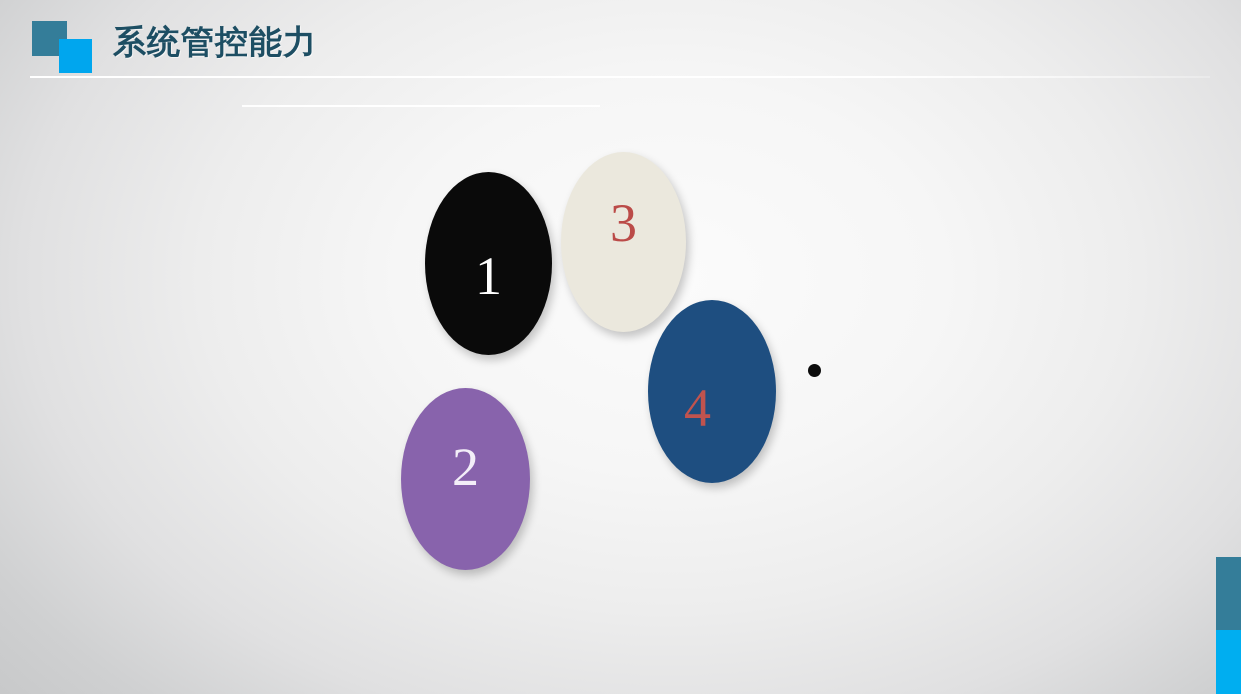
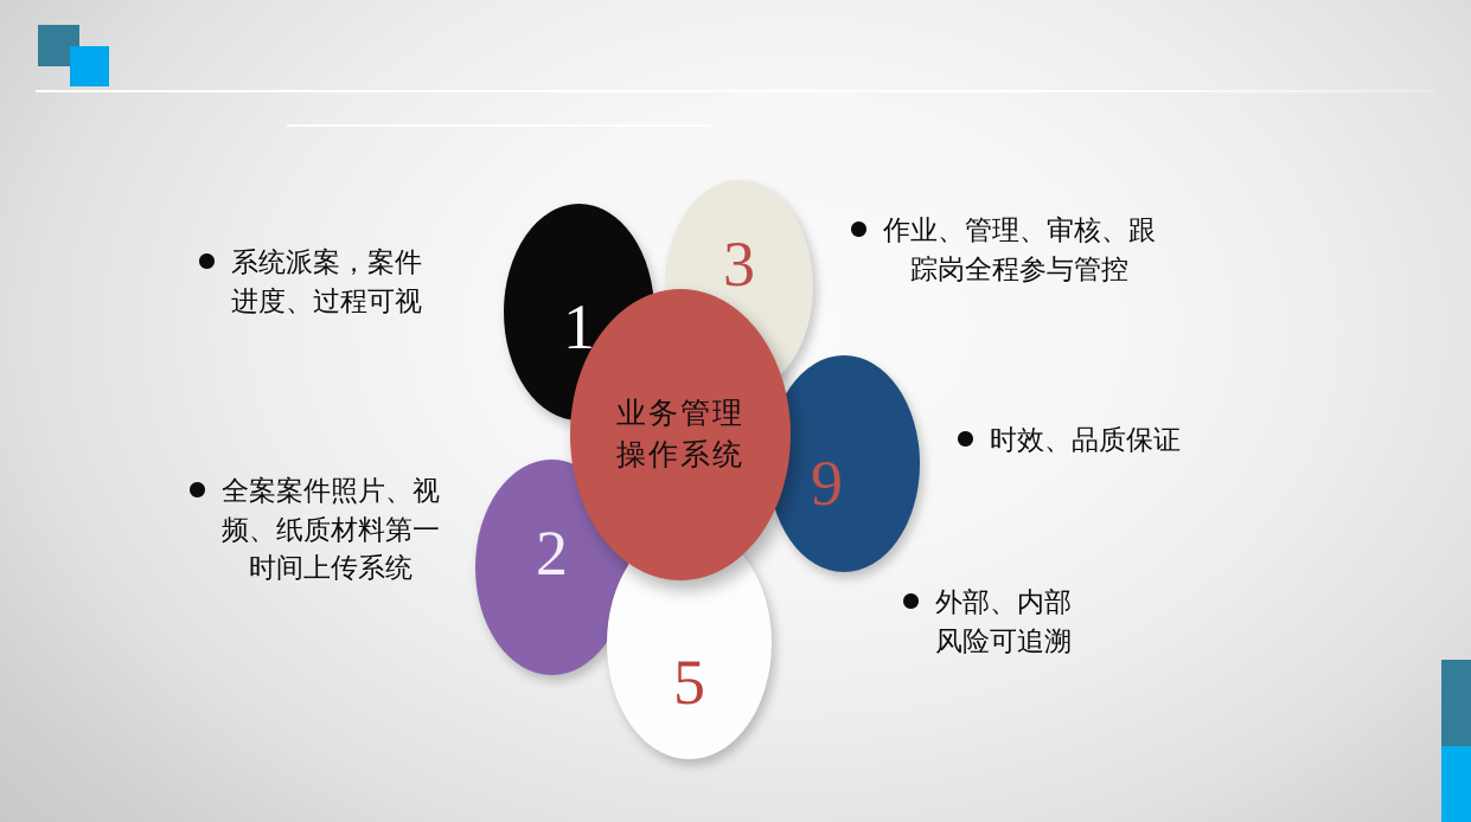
- 系统管控能力
  1
  3
  2
- 4
+ 9
+ 5
+ 业务管理
+ 操作系统
+ 系统派案，案件
+ 进度、过程可视
+ 全案案件照片、视
+ 频、纸质材料第一
+ 时间上传系统
+ 作业、管理、审核、跟
+ 踪岗全程参与管控
+ 时效、品质保证
+ 外部、内部
+ 风险可追溯
